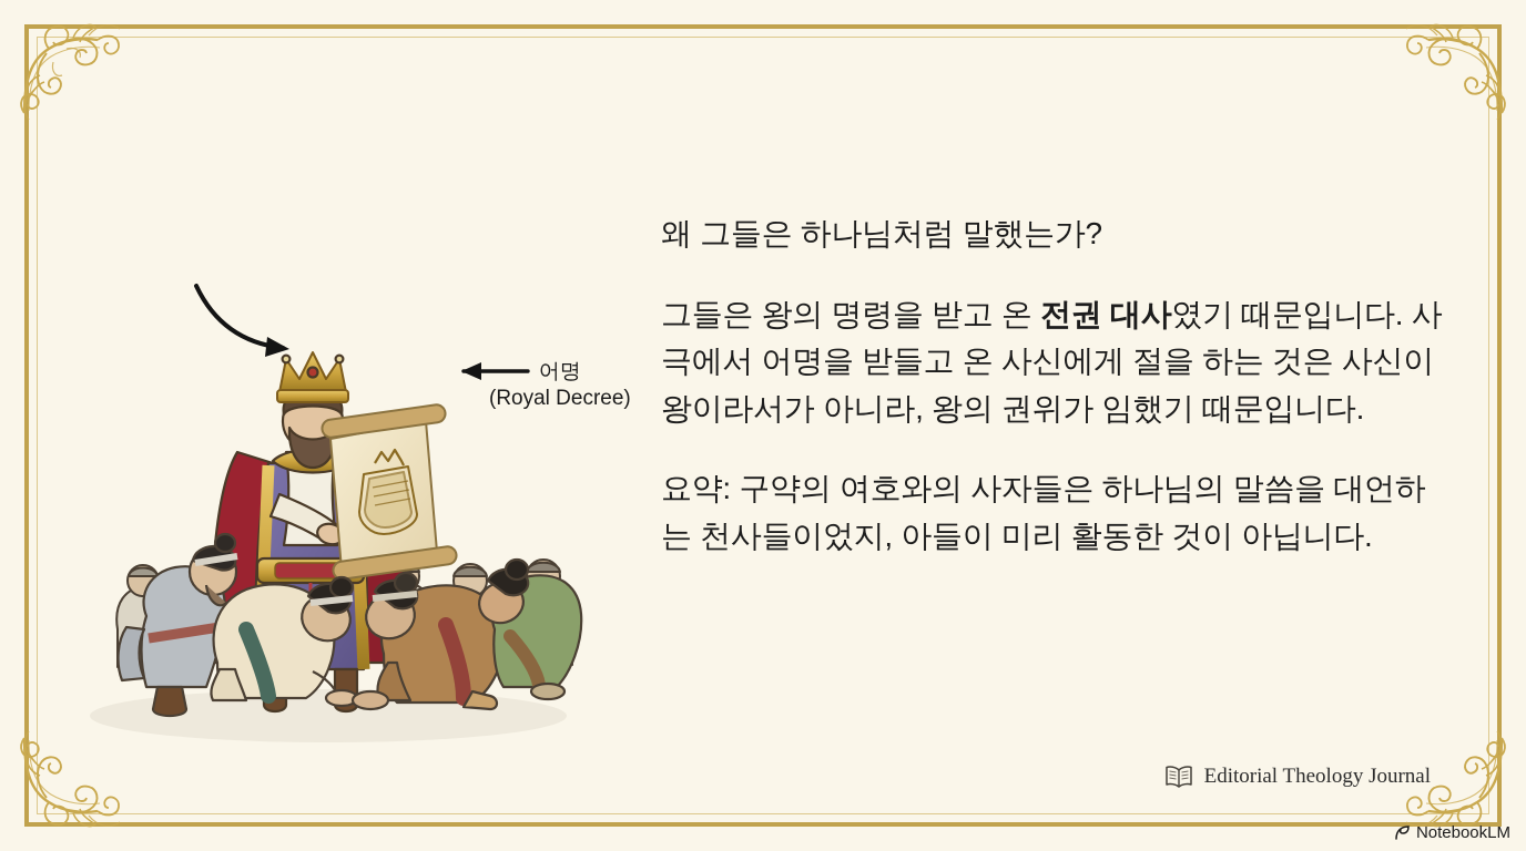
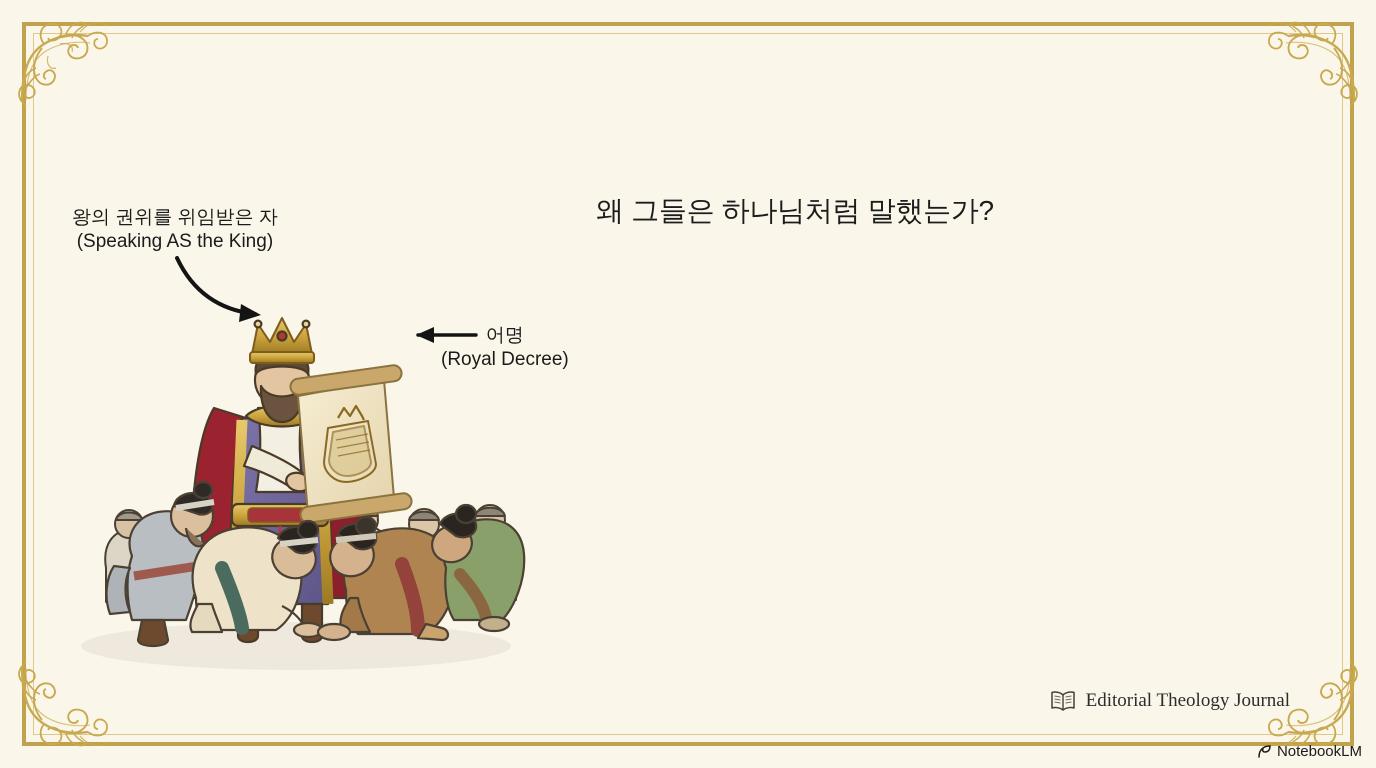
+ 왕의 권위를 위임받은 자
+ (Speaking AS the King)
  어명
  (Royal Decree)
  왜 그들은 하나님처럼 말했는가?
- 그들은 왕의 명령을 받고 온 전권 대사였기 때문입니다. 사극에서 어명을 받들고 온 사신에게 절을 하는 것은 사신이 왕이라서가 아니라, 왕의 권위가 임했기 때문입니다.
- 요약: 구약의 여호와의 사자들은 하나님의 말씀을 대언하는 천사들이었지, 아들이 미리 활동한 것이 아닙니다.
  Editorial Theology Journal
  NotebookLM
